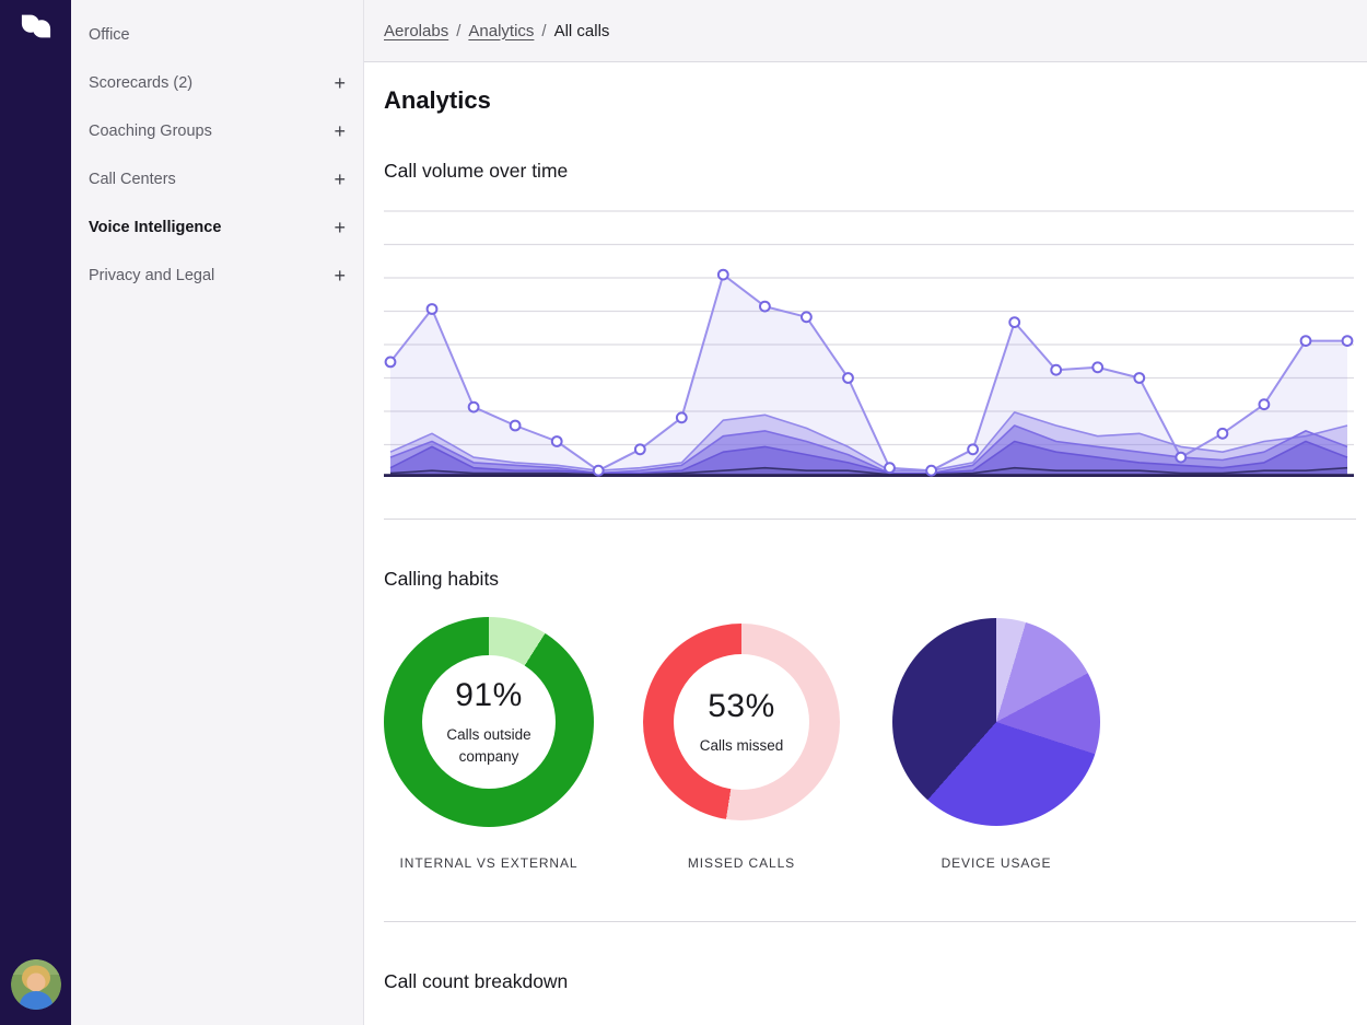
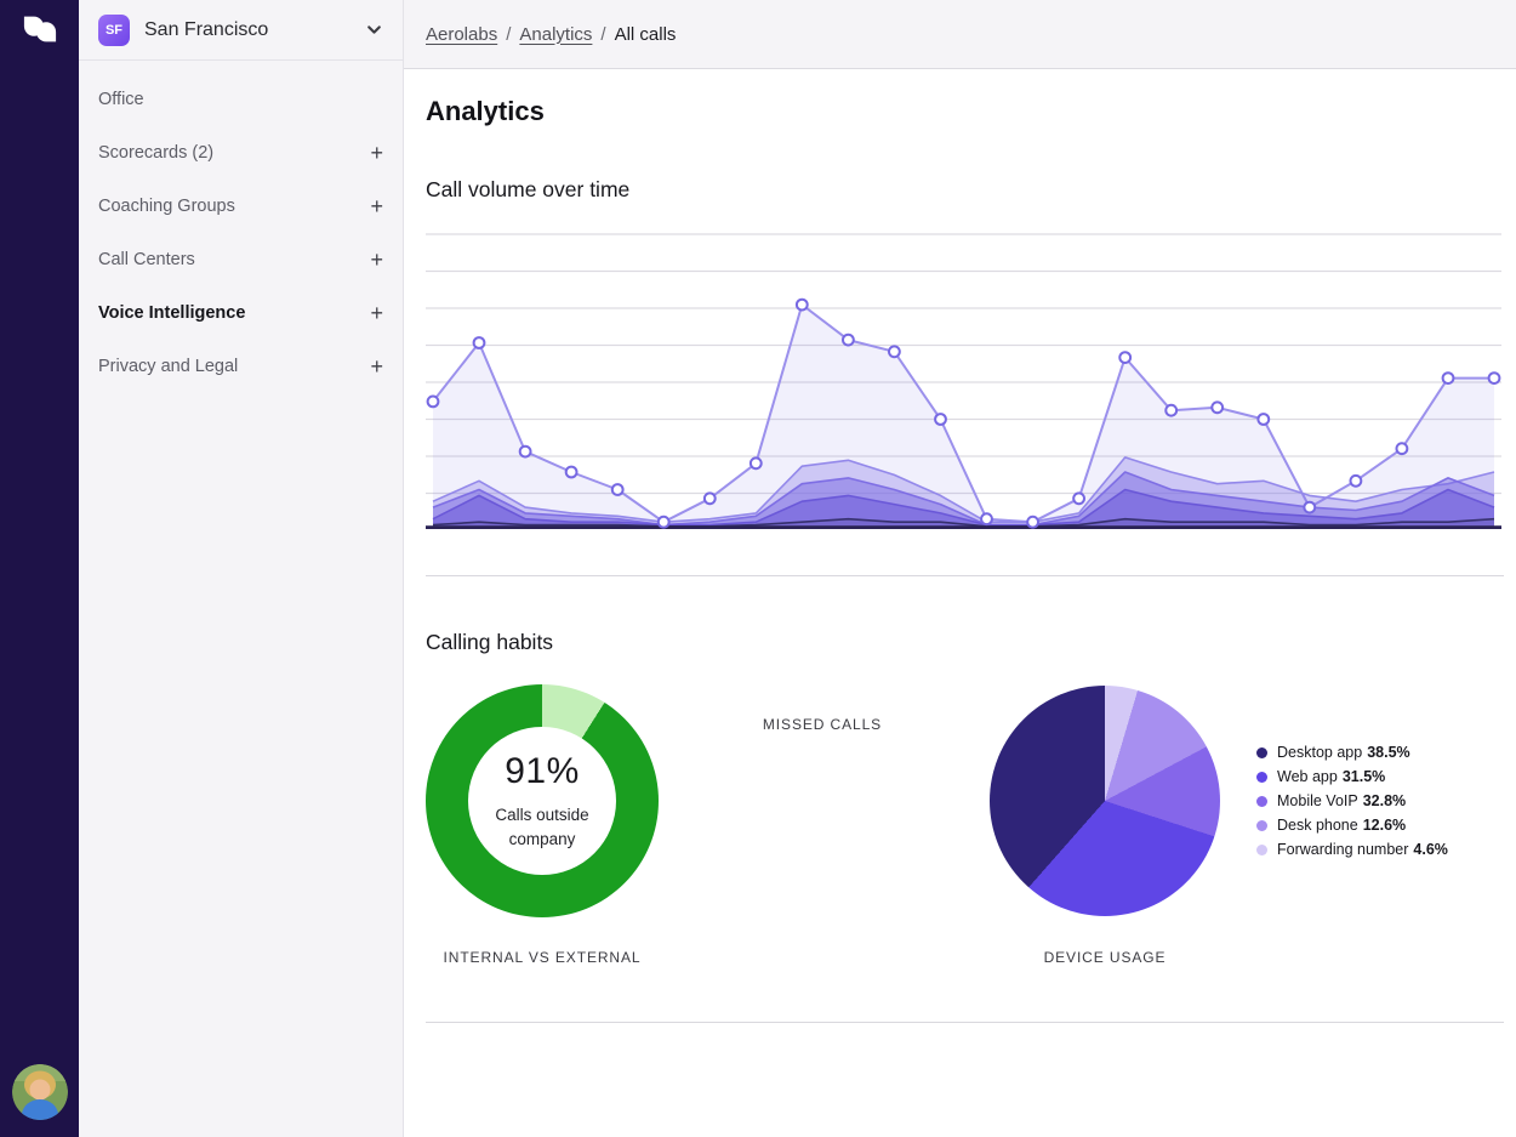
+ SF
+ San Francisco
  Office
  Scorecards (2)
  +
  Coaching Groups
  +
  Call Centers
  +
  Voice Intelligence
  +
  Privacy and Legal
  +
  Aerolabs
  /
  Analytics
  /
  All calls
  Analytics
  Call volume over time
  Calling habits
  91%
  Calls outside company
  INTERNAL VS EXTERNAL
- 53%
- Calls missed
  MISSED CALLS
+ Desktop app
+ 38.5%
+ Web app
+ 31.5%
+ Mobile VoIP
+ 32.8%
+ Desk phone
+ 12.6%
+ Forwarding number
+ 4.6%
  DEVICE USAGE
- Call count breakdown
